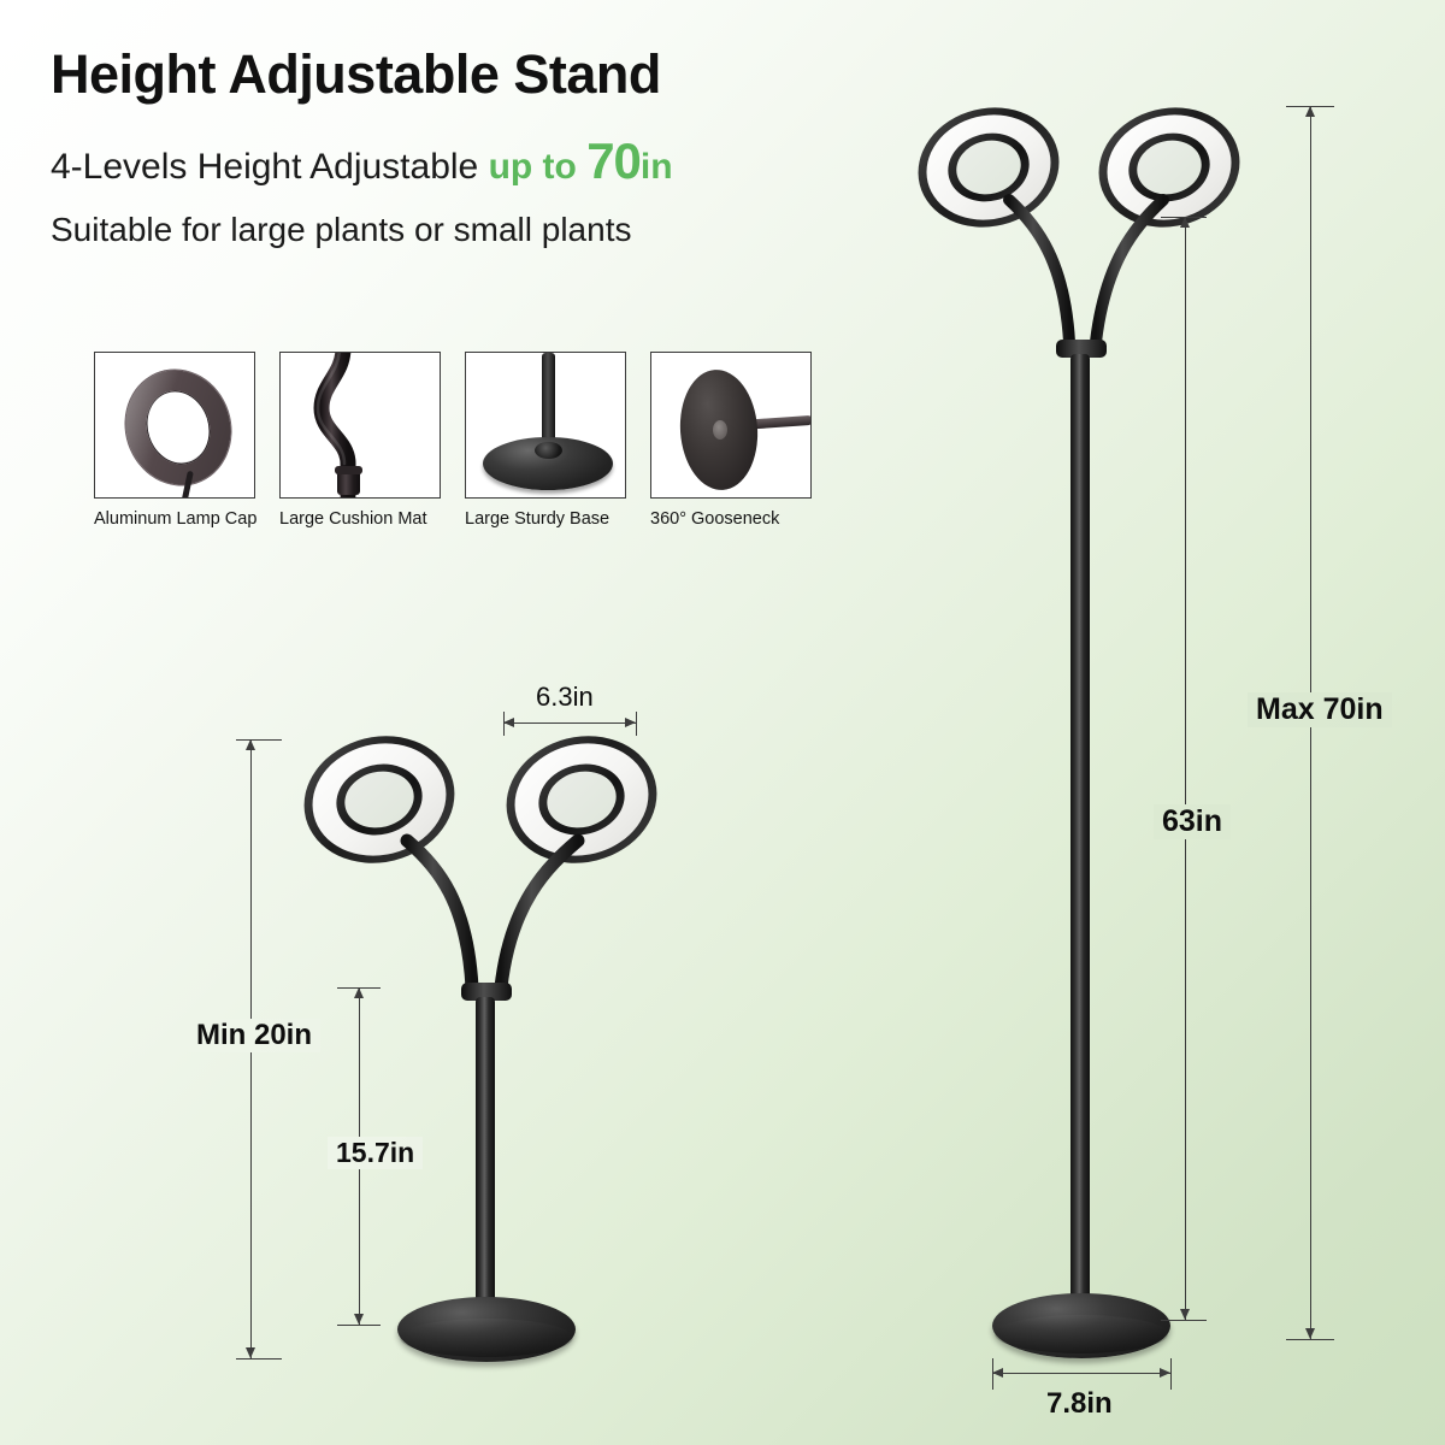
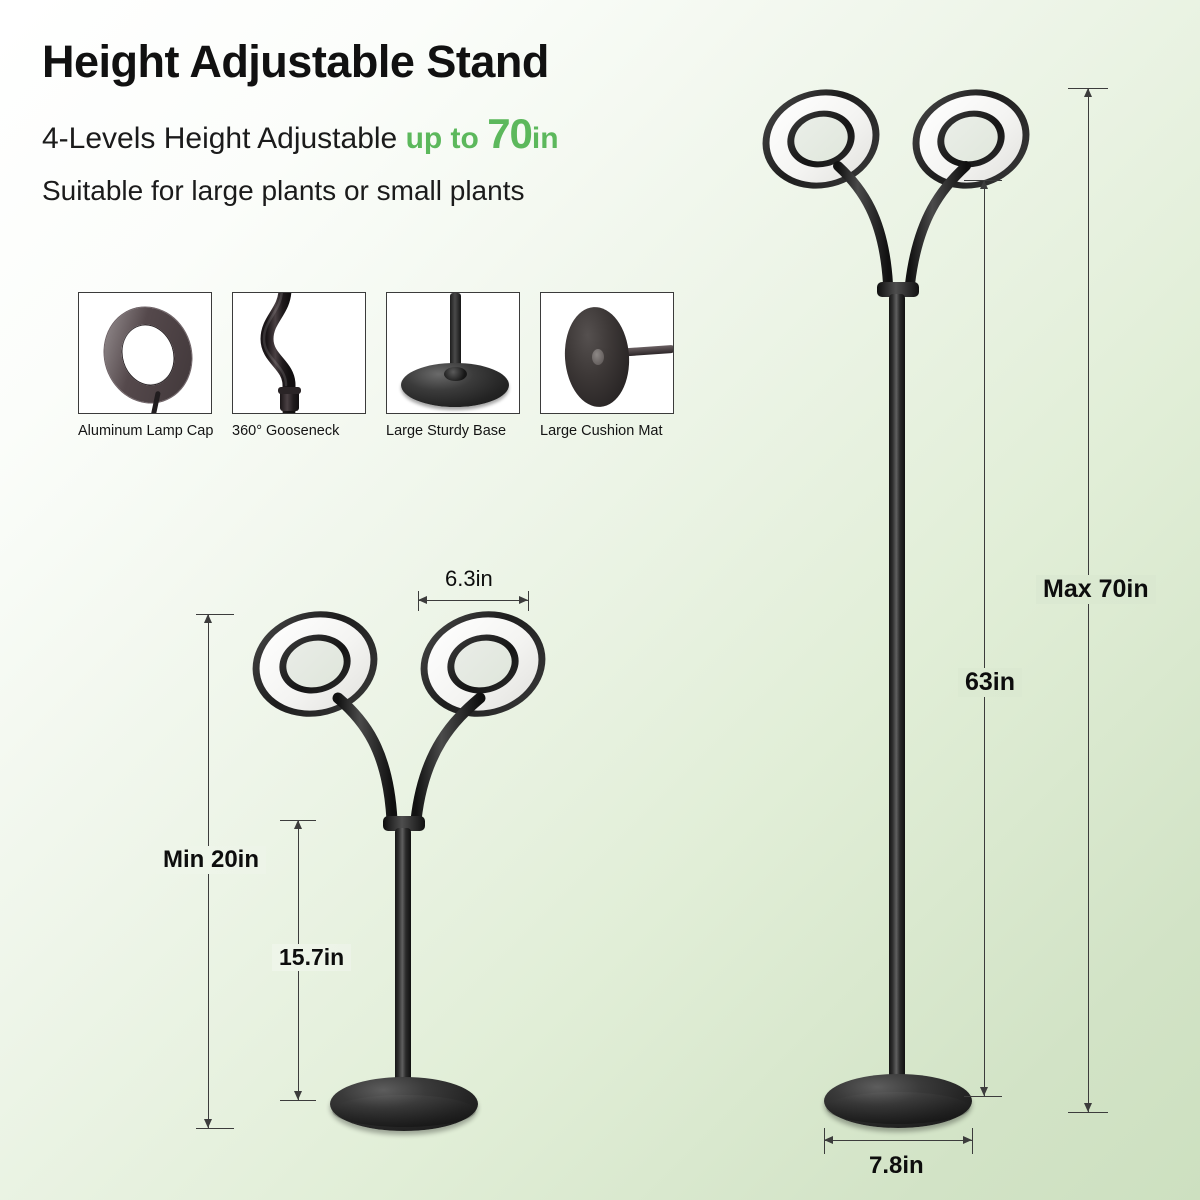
  Height Adjustable Stand
  4-Levels Height Adjustable up to 70in
  Suitable for large plants or small plants
  Aluminum Lamp Cap
- Large Cushion Mat
+ 360° Gooseneck
  Large Sturdy Base
- 360° Gooseneck
+ Large Cushion Mat
  6.3in
  Min 20in
  15.7in
  7.8in
  63in
  Max 70in
